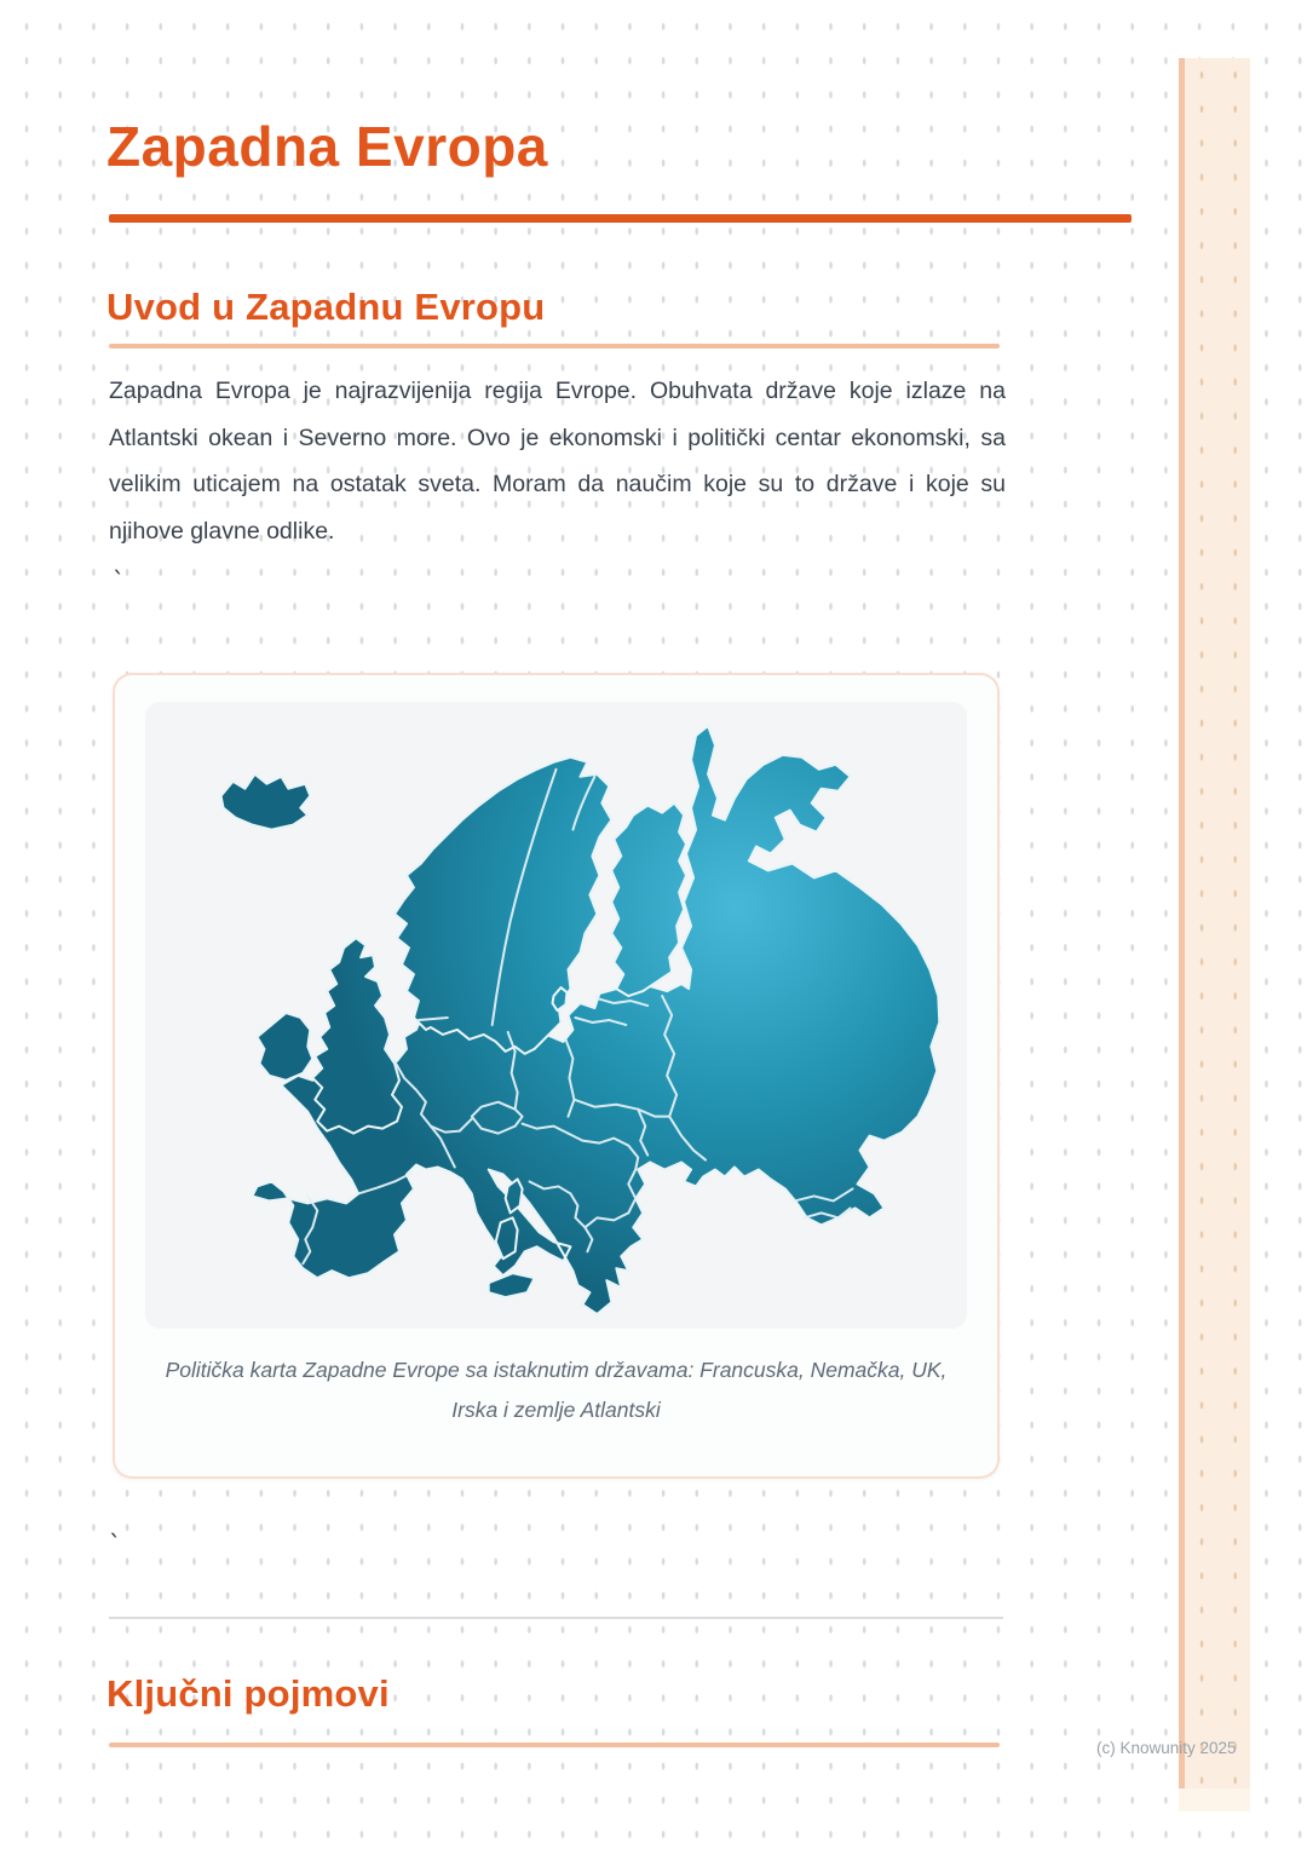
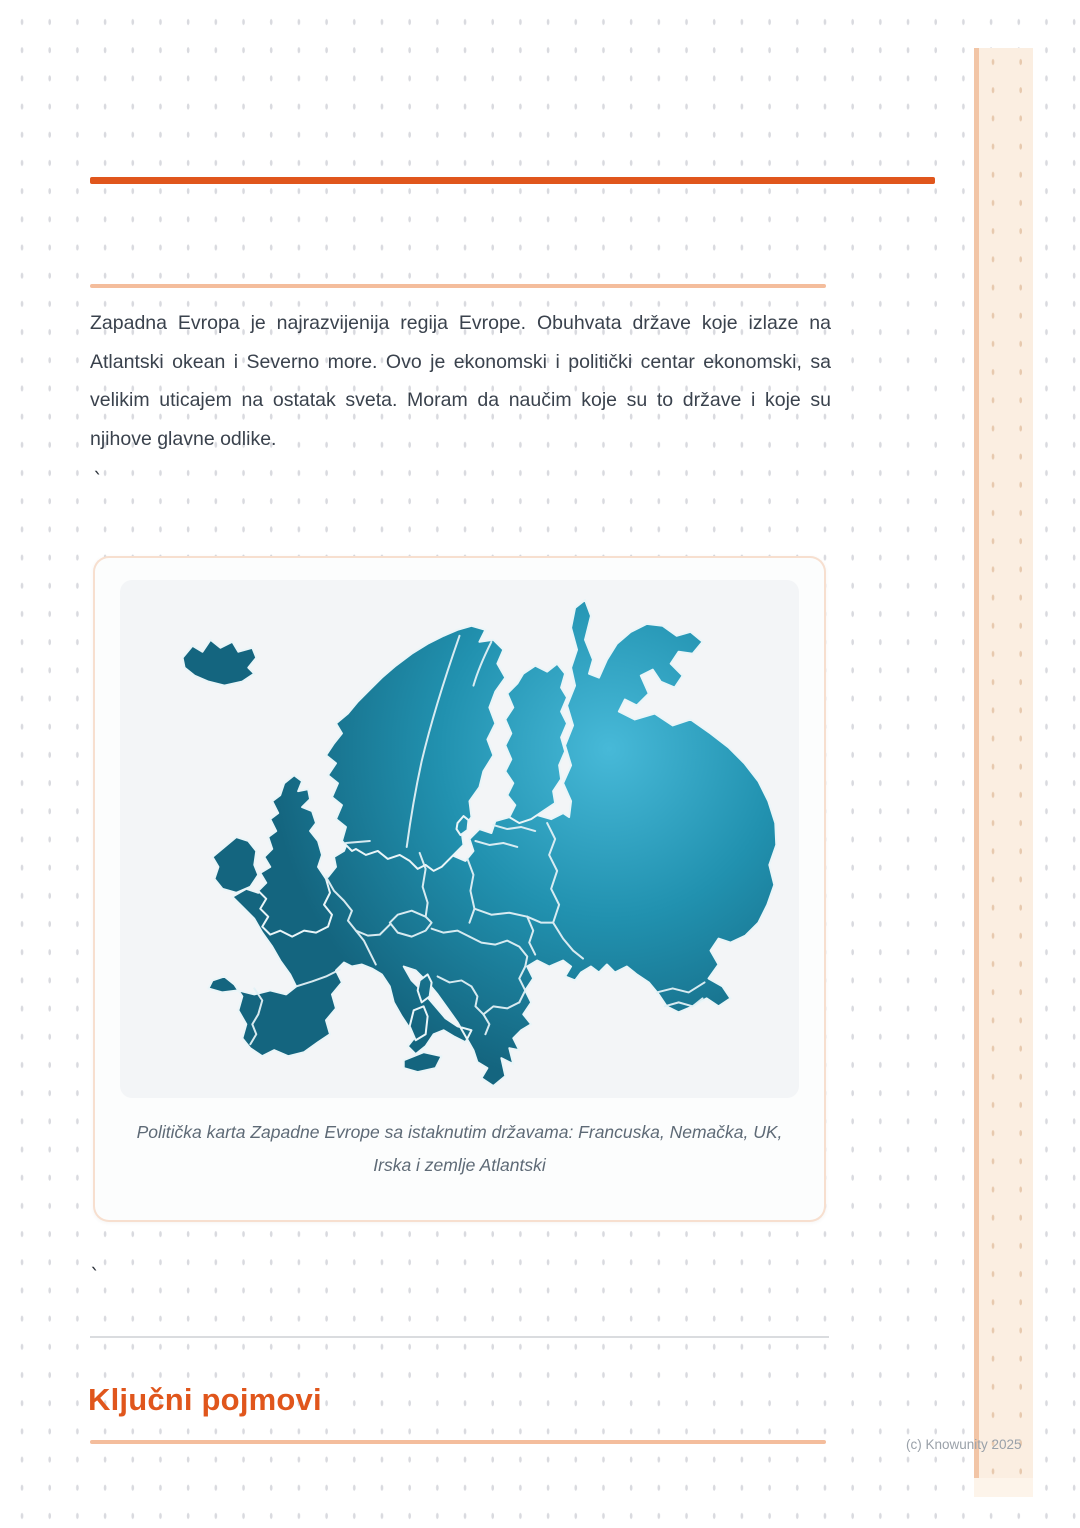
- Zapadna Evropa
- Uvod u Zapadnu Evropu
  Zapadna Evropa je najrazvijenija regija Evrope. Obuhvata države koje izlaze na Atlantski okean i Severno more. Ovo je ekonomski i politički centar ekonomski, sa velikim uticajem na ostatak sveta. Moram da naučim koje su to države i koje su njihove glavne odlike.
  `
  Politička karta Zapadne Evrope sa istaknutim državama: Francuska, Nemačka, UK, Irska i zemlje Atlantski
  `
  Ključni pojmovi
  (c) Knowunity 2025
